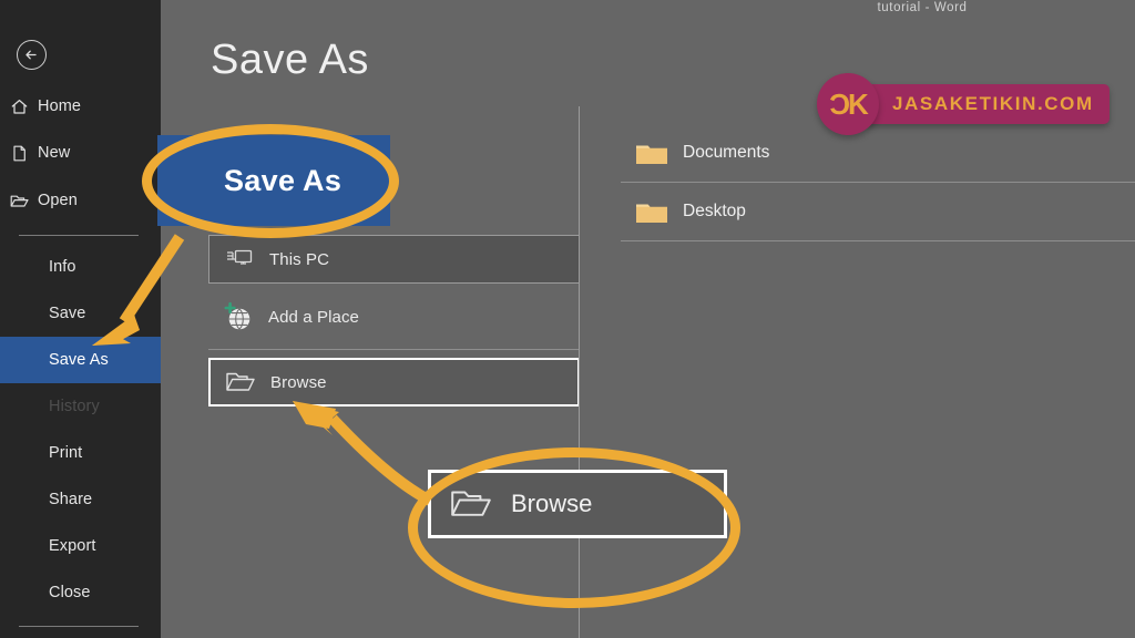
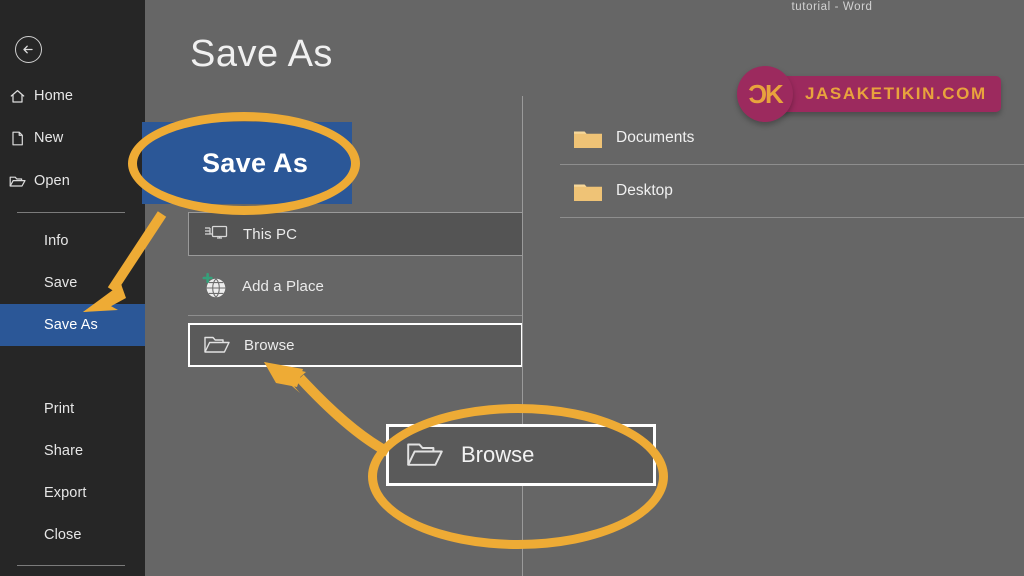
  tutorial - Word
  Home
  New
  Open
  Info
  Save
  Save As
- History
  Print
  Share
  Export
  Close
  Save As
  This PC
  Add a Place
  Browse
  Documents
  Desktop
  ƆK
  JASAKETIKIN.COM
  Save As
  Browse
